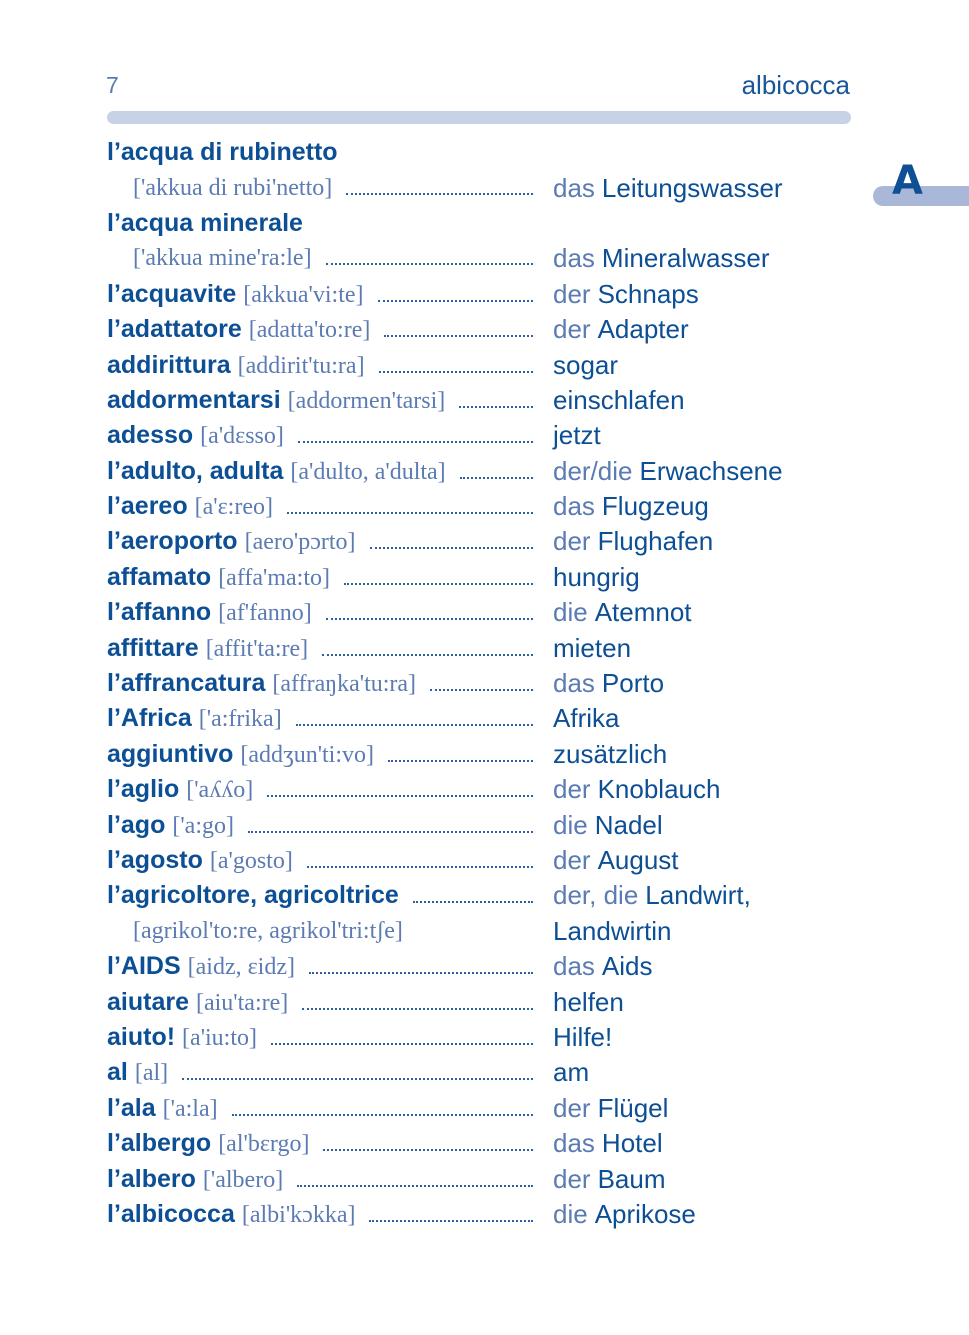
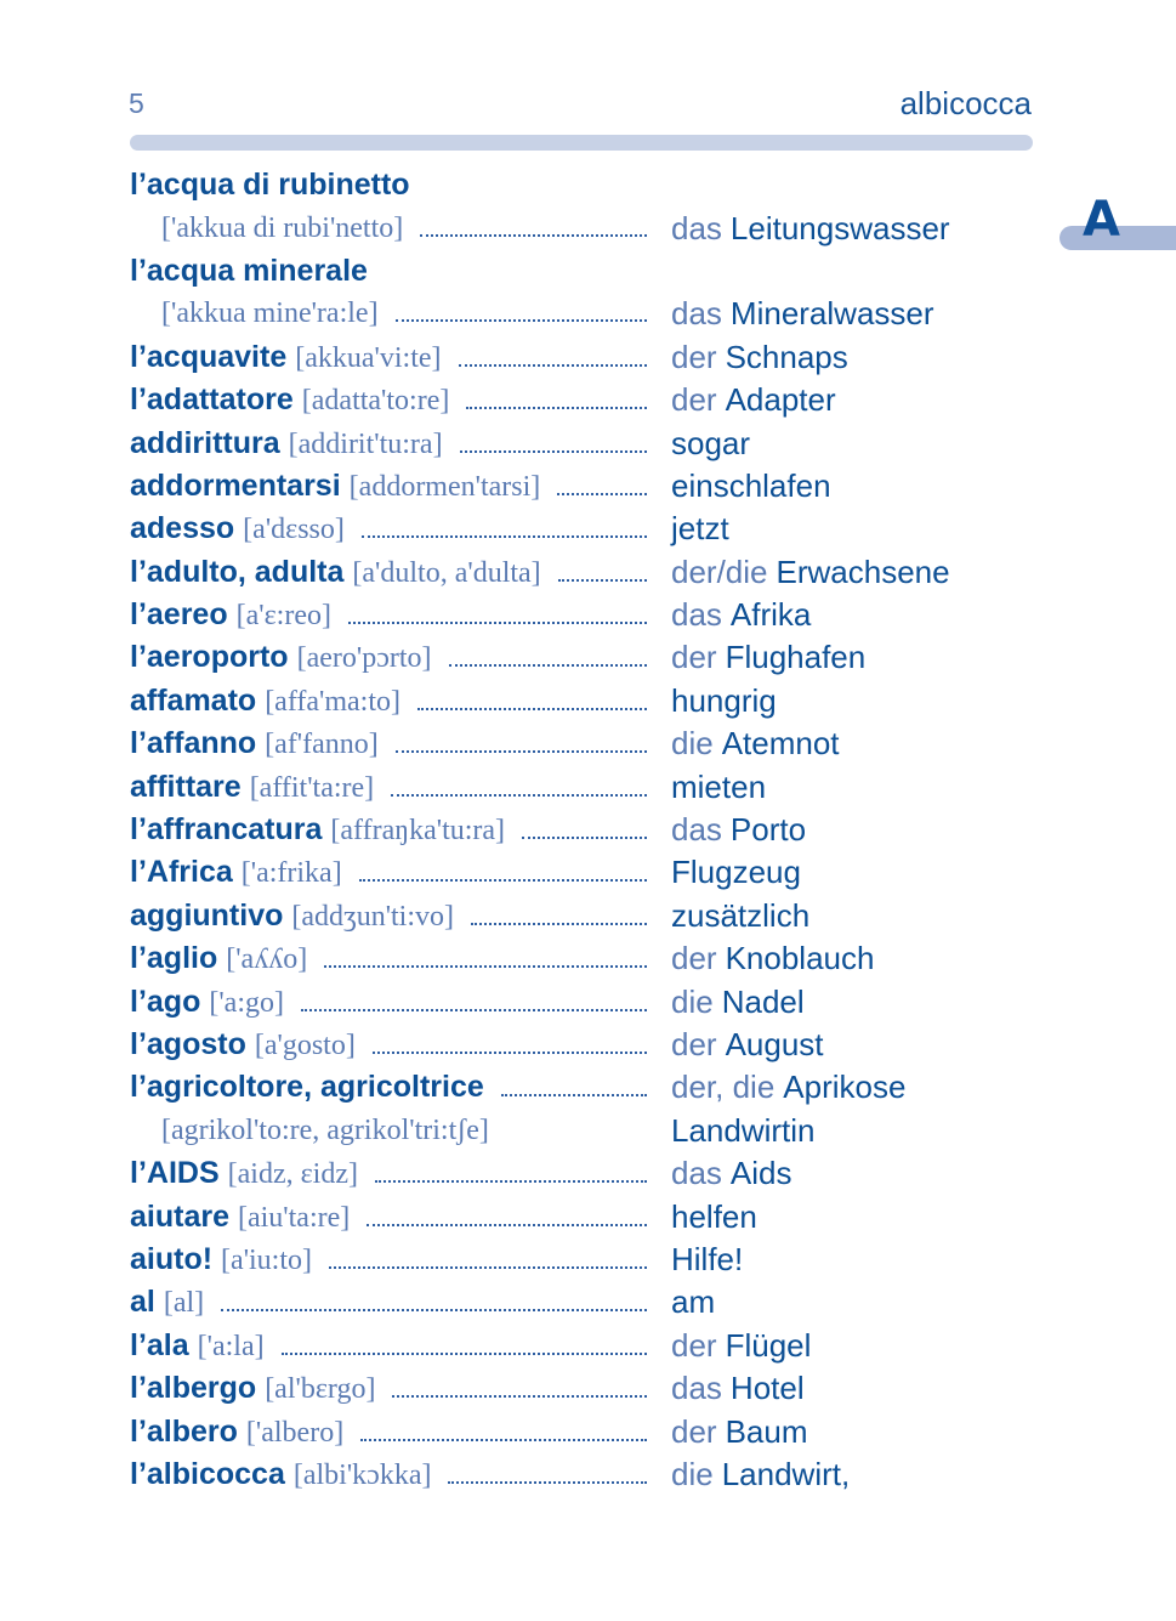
- 7
+ 5
  albicocca
  A
  l’acqua di rubinetto
  ['akkua di rubi'netto]
  das
  Leitungswasser
  l’acqua minerale
  ['akkua mine'ra:le]
  das
  Mineralwasser
  l’acquavite
  [akkua'vi:te]
  der
  Schnaps
  l’adattatore
  [adatta'to:re]
  der
  Adapter
  addirittura
  [addirit'tu:ra]
  sogar
  addormentarsi
  [addormen'tarsi]
  einschlafen
  adesso
  [a'dɛsso]
  jetzt
  l’adulto, adulta
  [a'dulto, a'dulta]
  der/die
  Erwachsene
  l’aereo
  [a'ɛ:reo]
  das
- Flugzeug
+ Afrika
  l’aeroporto
  [aero'pɔrto]
  der
  Flughafen
  affamato
  [affa'ma:to]
  hungrig
  l’affanno
  [af'fanno]
  die
  Atemnot
  affittare
  [affit'ta:re]
  mieten
  l’affrancatura
  [affraŋka'tu:ra]
  das
  Porto
  l’Africa
  ['a:frika]
- Afrika
+ Flugzeug
  aggiuntivo
  [addʒun'ti:vo]
  zusätzlich
  l’aglio
  ['aʎʎo]
  der
  Knoblauch
  l’ago
  ['a:go]
  die
  Nadel
  l’agosto
  [a'gosto]
  der
  August
  l’agricoltore, agricoltrice
  der, die
- Landwirt,
+ Aprikose
  [agrikol'to:re, agrikol'tri:tʃe]
  Landwirtin
  l’AIDS
  [aidz, ɛidz]
  das
  Aids
  aiutare
  [aiu'ta:re]
  helfen
  aiuto!
  [a'iu:to]
  Hilfe!
  al
  [al]
  am
  l’ala
  ['a:la]
  der
  Flügel
  l’albergo
  [al'bɛrgo]
  das
  Hotel
  l’albero
  ['albero]
  der
  Baum
  l’albicocca
  [albi'kɔkka]
  die
- Aprikose
+ Landwirt,
